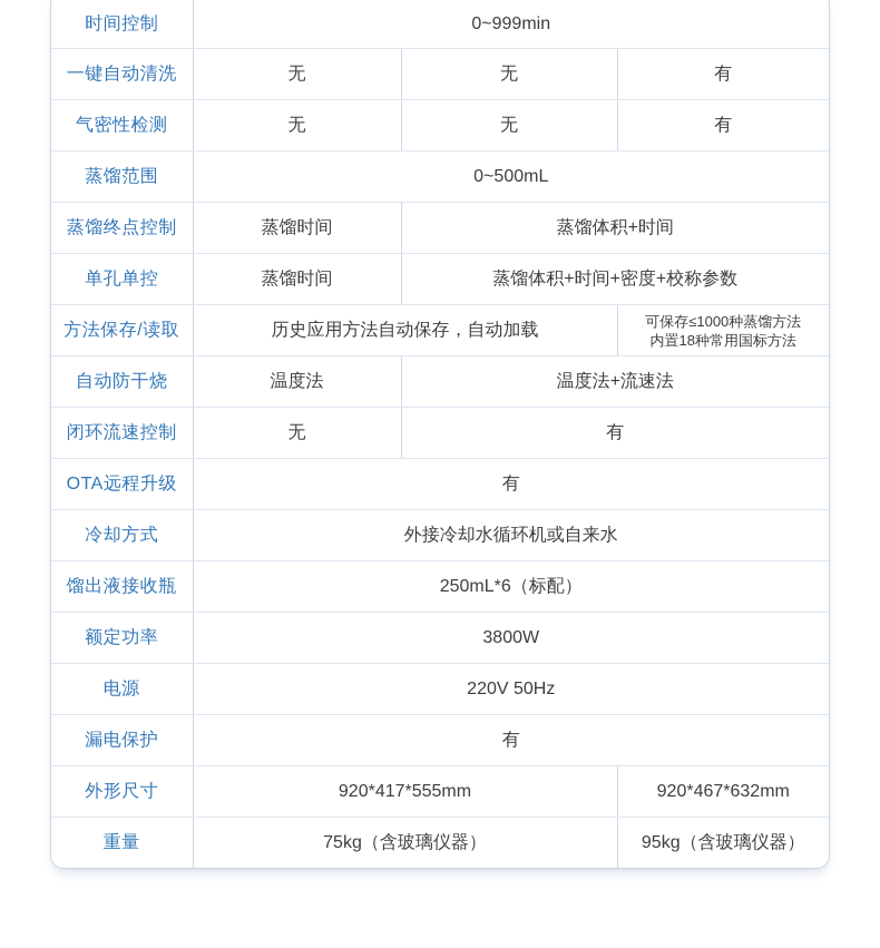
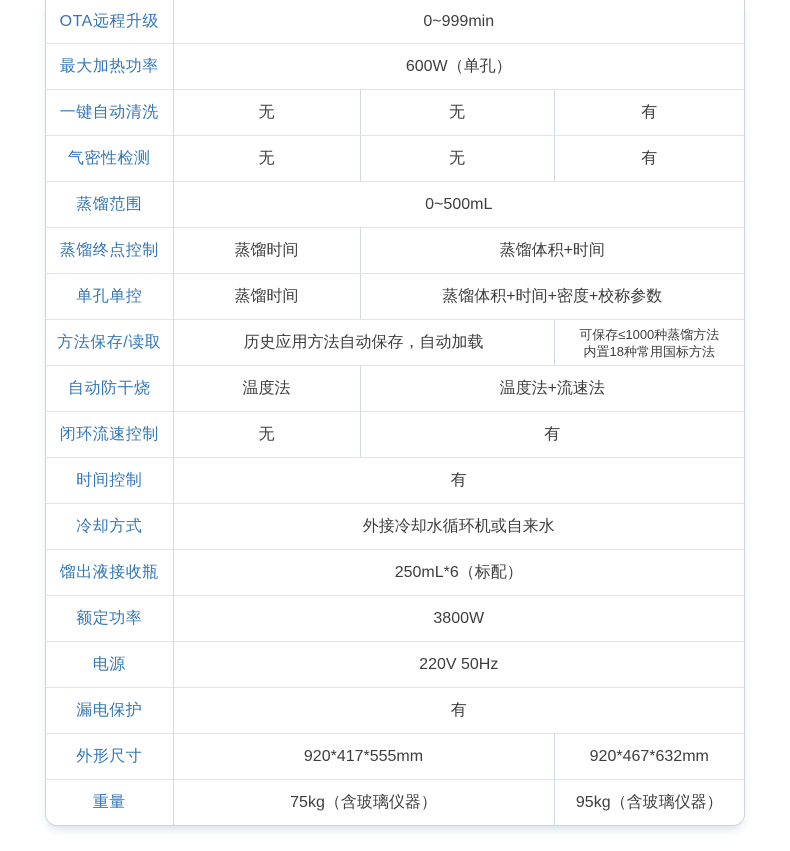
- 时间控制	0~999min
+ OTA远程升级	0~999min
+ 最大加热功率	600W（单孔）
  一键自动清洗	无	无	有
  气密性检测	无	无	有
  蒸馏范围	0~500mL
  蒸馏终点控制	蒸馏时间	蒸馏体积+时间
  单孔单控	蒸馏时间	蒸馏体积+时间+密度+校称参数
  方法保存/读取	历史应用方法自动保存，自动加载	可保存≤1000种蒸馏方法内置18种常用国标方法
  自动防干烧	温度法	温度法+流速法
  闭环流速控制	无	有
- OTA远程升级	有
+ 时间控制	有
  冷却方式	外接冷却水循环机或自来水
  馏出液接收瓶	250mL*6（标配）
  额定功率	3800W
  电源	220V 50Hz
  漏电保护	有
  外形尺寸	920*417*555mm	920*467*632mm
  重量	75kg（含玻璃仪器）	95kg（含玻璃仪器）
